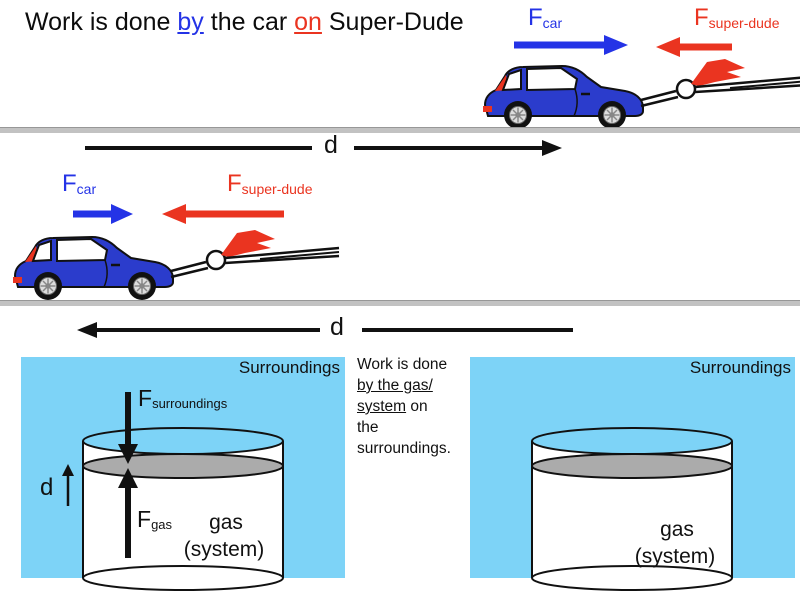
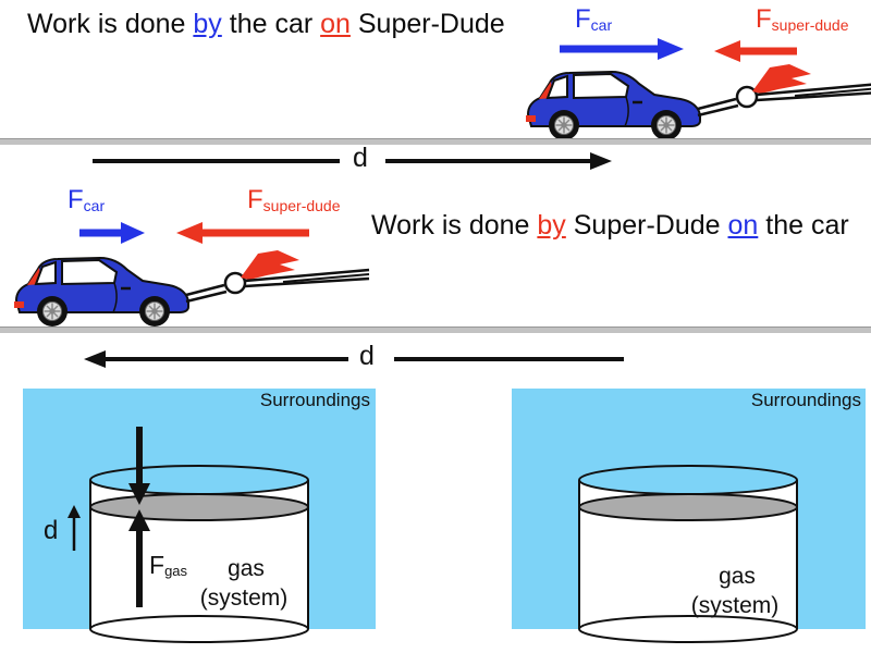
  Work is done by the car on Super-Dude
  Fcar
  Fsuper-dude
  d
  Fcar
  Fsuper-dude
+ Work is done by Super-Dude on the car
  d
  Surroundings
- Fsurroundings
  d
  Fgas
  gas
  (system)
- Work is done
- by the gas/
- system on
- the
- surroundings.
  Surroundings
  gas
  (system)
